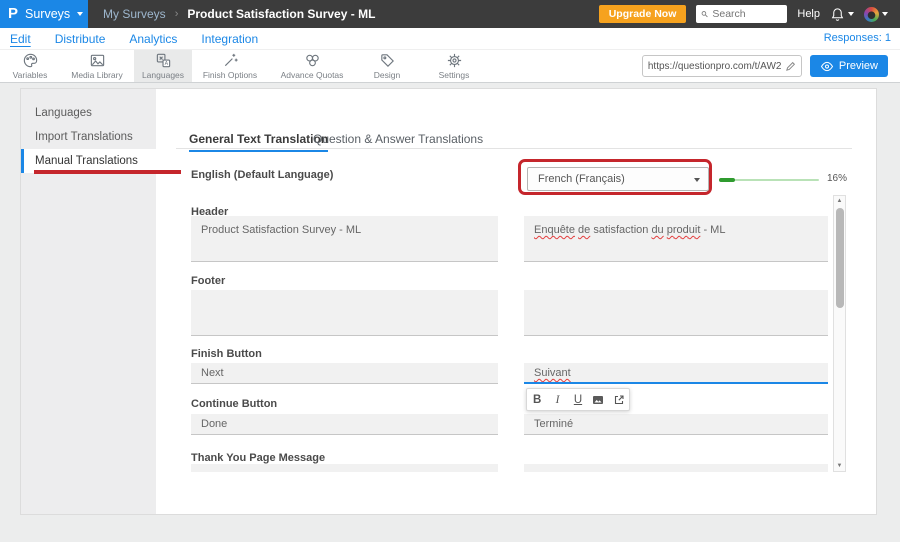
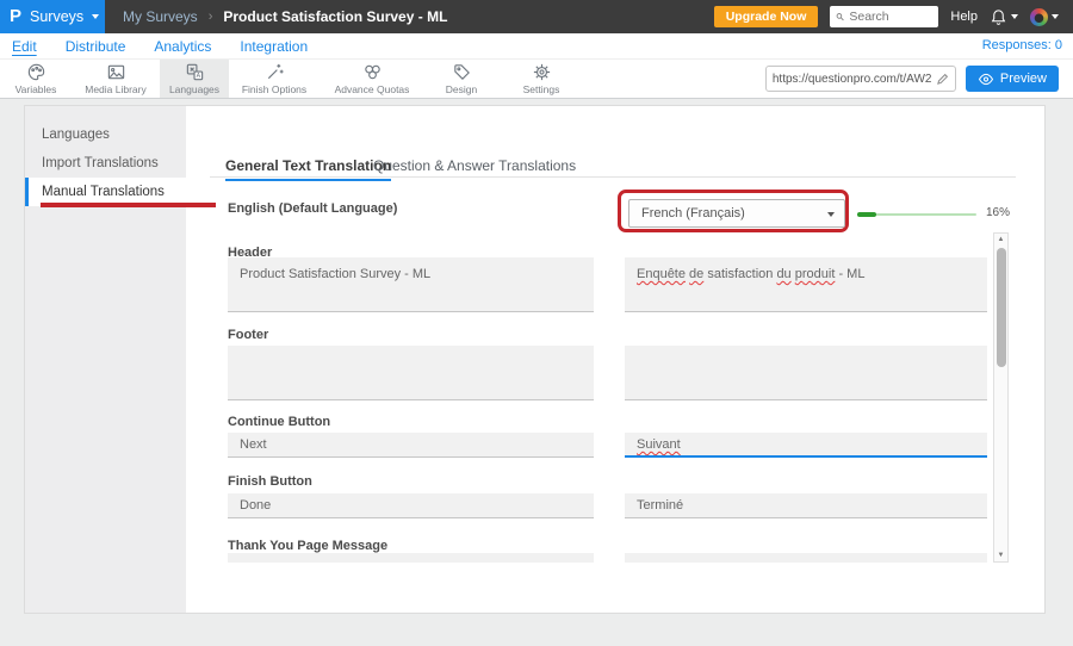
  P
  Surveys
  My Surveys
  ›
  Product Satisfaction Survey - ML
  Upgrade Now
  Search
  Help
  Edit
  Distribute
  Analytics
  Integration
- Responses: 1
+ Responses: 0
  Variables
  Media Library
  Languages
  Finish Options
  Advance Quotas
  Design
  Settings
  https://questionpro.com/t/AW2
  Preview
  Languages
  Import Translations
  Manual Translations
  General Text Translation
  Question & Answer Translations
  English (Default Language)
  French (Français)
  16%
  Header
  Product Satisfaction Survey - ML
  Enquête de satisfaction du produit - ML
  Footer
- Finish Button
+ Continue Button
  Next
  Suivant
- Continue Button
+ Finish Button
  Done
  Terminé
  Thank You Page Message
- B
- I
- U
